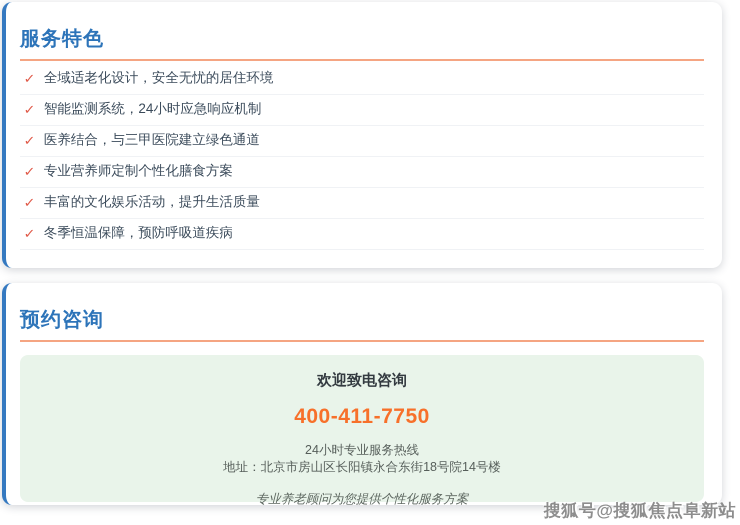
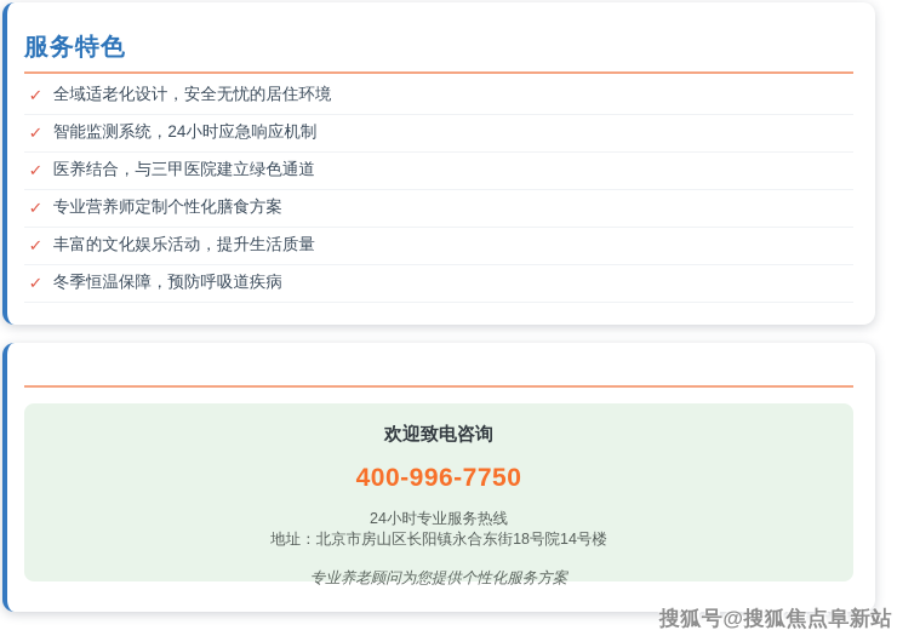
  服务特色
  ✓
  全域适老化设计，安全无忧的居住环境
  ✓
  智能监测系统，24小时应急响应机制
  ✓
  医养结合，与三甲医院建立绿色通道
  ✓
  专业营养师定制个性化膳食方案
  ✓
  丰富的文化娱乐活动，提升生活质量
  ✓
  冬季恒温保障，预防呼吸道疾病
- 预约咨询
  欢迎致电咨询
- 400-411-7750
+ 400-996-7750
  24小时专业服务热线
  地址：北京市房山区长阳镇永合东街18号院14号楼
  专业养老顾问为您提供个性化服务方案
  搜狐号@搜狐焦点阜新站
